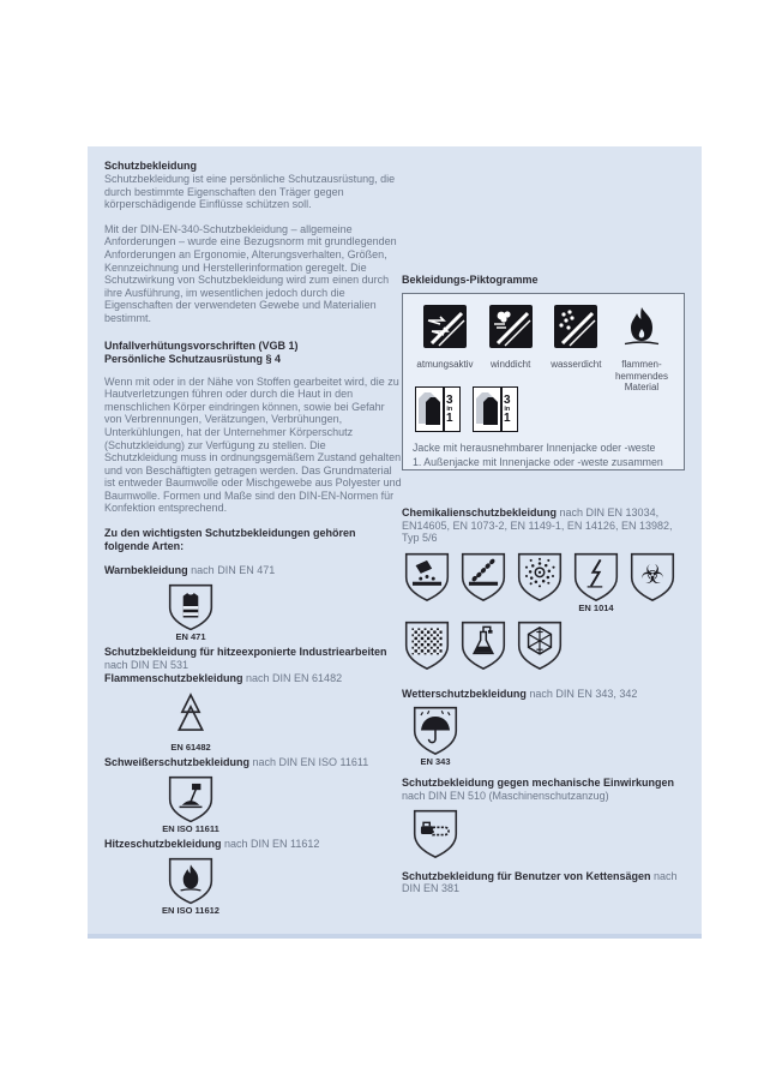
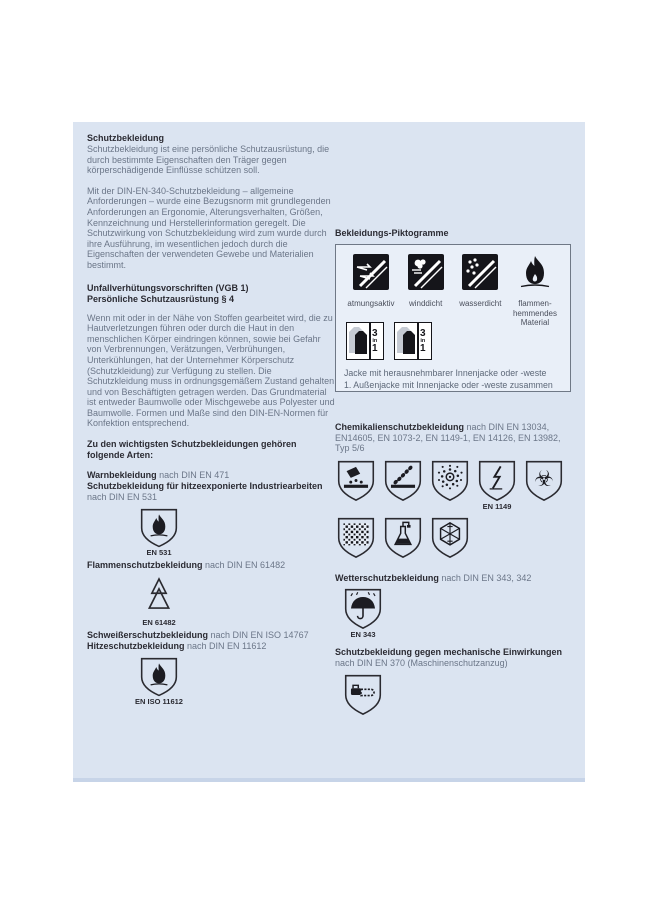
  Schutzbekleidung
  Schutzbekleidung ist eine persönliche Schutzausrüstung, die durch bestimmte Eigenschaften den Träger gegen körperschädigende Einflüsse schützen soll.
- Mit der DIN-EN-340-Schutzbekleidung – allgemeine Anforderungen – wurde eine Bezugsnorm mit grundlegenden Anforderungen an Ergonomie, Alterungsverhalten, Größen, Kennzeichnung und Herstellerinformation geregelt. Die Schutzwirkung von Schutzbekleidung wird zum einen durch ihre Ausführung, im wesentlichen jedoch durch die Eigenschaften der verwendeten Gewebe und Materialien bestimmt.
+ Mit der DIN-EN-340-Schutzbekleidung – allgemeine Anforderungen – wurde eine Bezugsnorm mit grundlegenden Anforderungen an Ergonomie, Alterungsverhalten, Größen, Kennzeichnung und Herstellerinformation geregelt. Die Schutzwirkung von Schutzbekleidung wird zum wurde durch ihre Ausführung, im wesentlichen jedoch durch die Eigenschaften der verwendeten Gewebe und Materialien bestimmt.
  Unfallverhütungsvorschriften (VGB 1)
  Persönliche Schutzausrüstung § 4
  Wenn mit oder in der Nähe von Stoffen gearbeitet wird, die zu Hautverletzungen führen oder durch die Haut in den menschlichen Körper eindringen können, sowie bei Gefahr von Verbrennungen, Verätzungen, Verbrühungen, Unterkühlungen, hat der Unternehmer Körperschutz (Schutzkleidung) zur Verfügung zu stellen. Die Schutzkleidung muss in ordnungsgemäßem Zustand gehalten und von Beschäftigten getragen werden. Das Grundmaterial ist entweder Baumwolle oder Mischgewebe aus Polyester und Baumwolle. Formen und Maße sind den DIN-EN-Normen für Konfektion entsprechend.
  Zu den wichtigsten Schutzbekleidungen gehören folgende Arten:
  Warnbekleidung nach DIN EN 471
- EN 471
  Schutzbekleidung für hitzeexponierte Industriearbeiten
  nach DIN EN 531
+ EN 531
  Flammenschutzbekleidung nach DIN EN 61482
  EN 61482
- Schweißerschutzbekleidung nach DIN EN ISO 11611
+ Schweißerschutzbekleidung nach DIN EN ISO 14767
- EN ISO 11611
  Hitzeschutzbekleidung nach DIN EN 11612
  EN ISO 11612
  Bekleidungs-Piktogramme
  atmungsaktiv
  winddicht
  wasserdicht
  flammen-hemmendes Material
  3
  1
  3
  1
  Jacke mit herausnehmbarer Innenjacke oder -weste
  1. Außenjacke mit Innenjacke oder -weste zusammen
  Chemikalienschutzbekleidung nach DIN EN 13034, EN14605, EN 1073-2, EN 1149-1, EN 14126, EN 13982, Typ 5/6
- EN 1014
+ EN 1149
  ☣
  Wetterschutzbekleidung nach DIN EN 343, 342
  EN 343
  Schutzbekleidung gegen mechanische Einwirkungen
- nach DIN EN 510 (Maschinenschutzanzug)
+ nach DIN EN 370 (Maschinenschutzanzug)
- Schutzbekleidung für Benutzer von Kettensägen nach DIN EN 381
